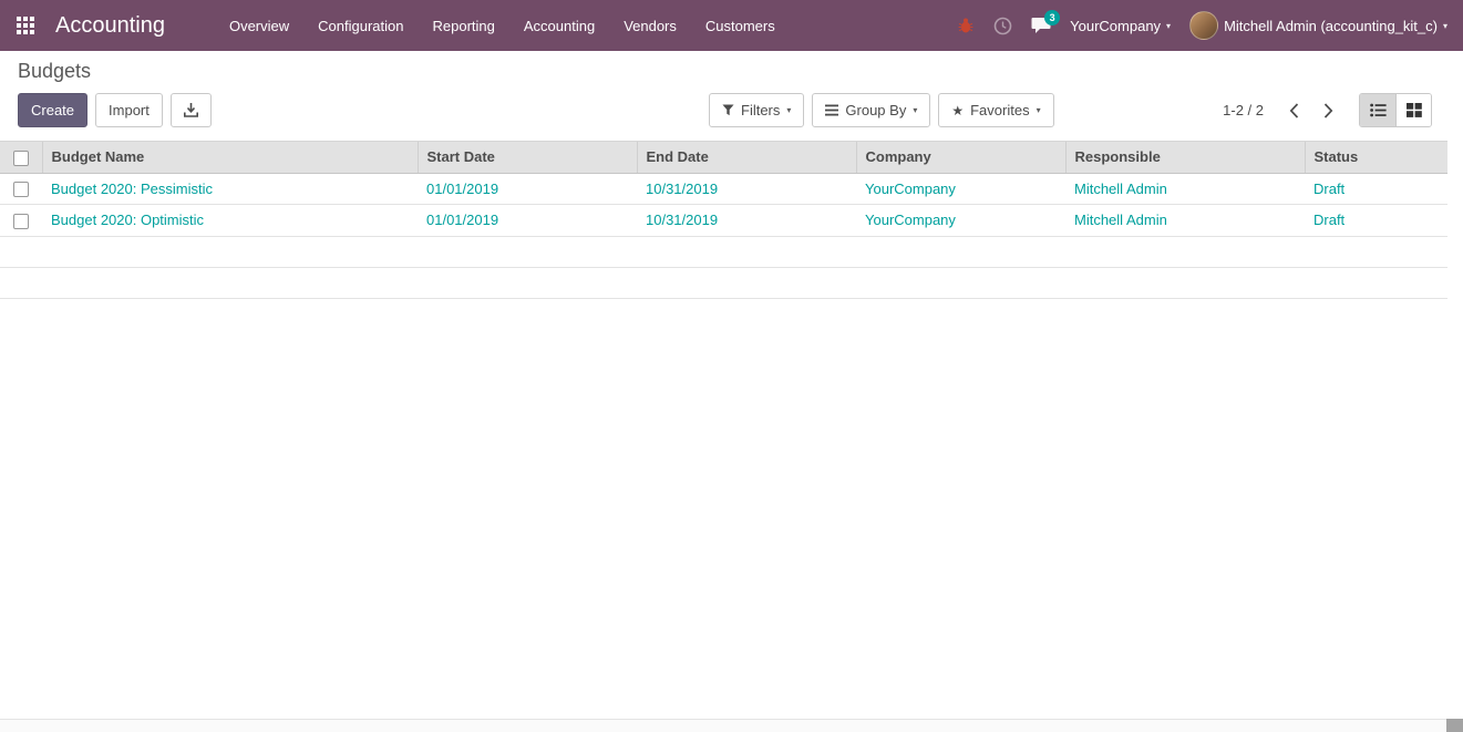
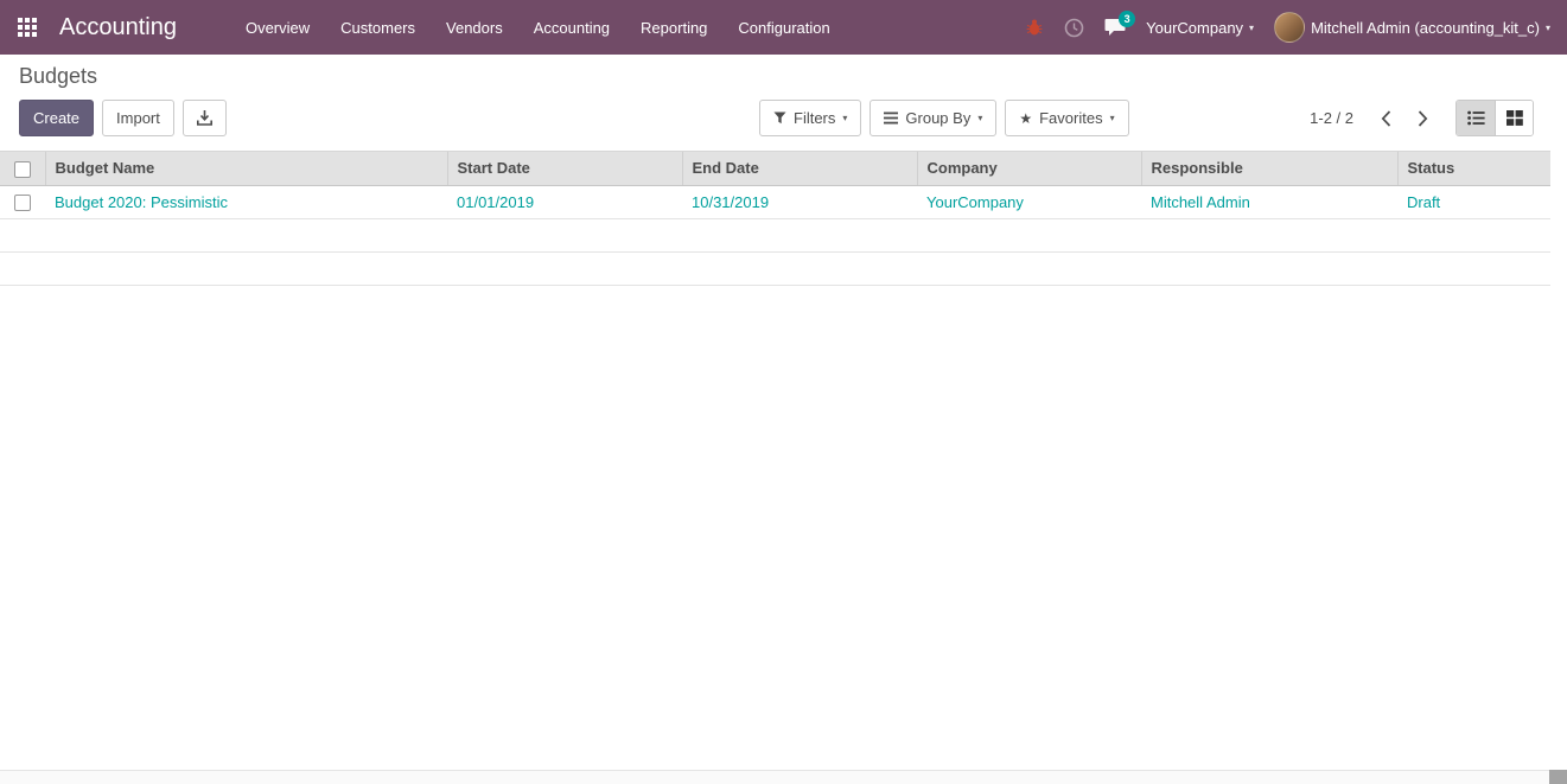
  Accounting
  Overview
- Configuration
+ Customers
- Reporting
+ Vendors
  Accounting
- Vendors
+ Reporting
- Customers
+ Configuration
  3
  YourCompany
  ▾
  Mitchell Admin (accounting_kit_c)
  ▾
  Budgets
  Create
  Import
  Filters
  ▾
  Group By
  ▾
  ★
  Favorites
  ▾
  1-2 / 2
  	Budget Name	Start Date	End Date	Company	Responsible	Status
  	Budget 2020: Pessimistic	01/01/2019	10/31/2019	YourCompany	Mitchell Admin	Draft
- 	Budget 2020: Optimistic	01/01/2019	10/31/2019	YourCompany	Mitchell Admin	Draft
